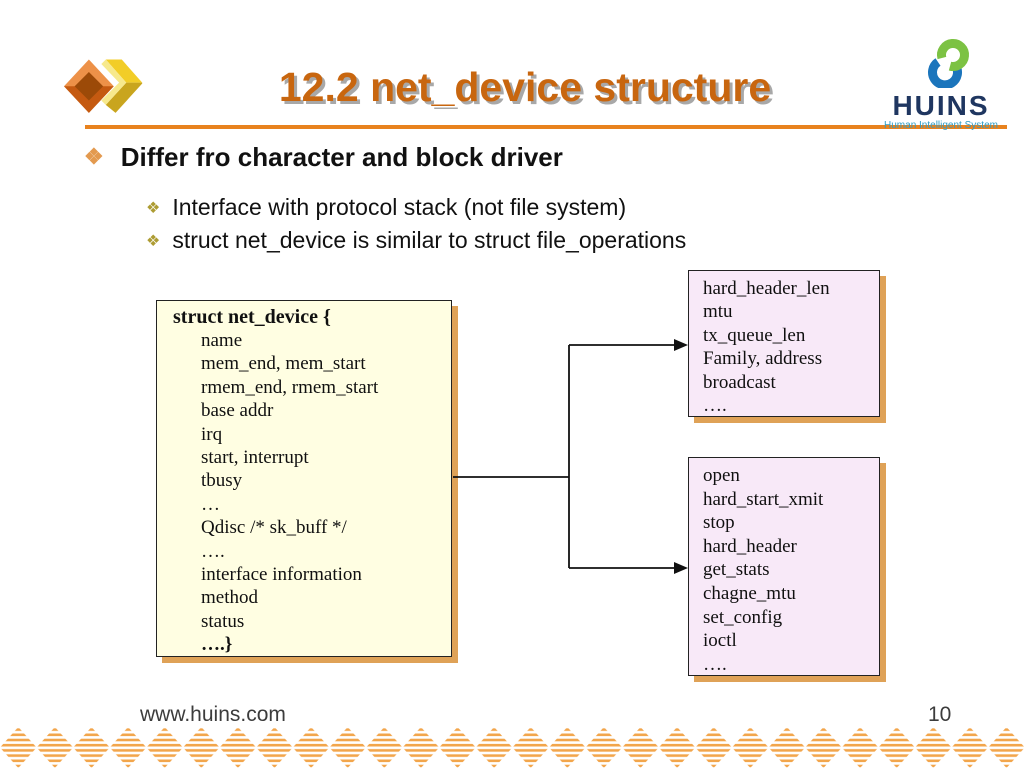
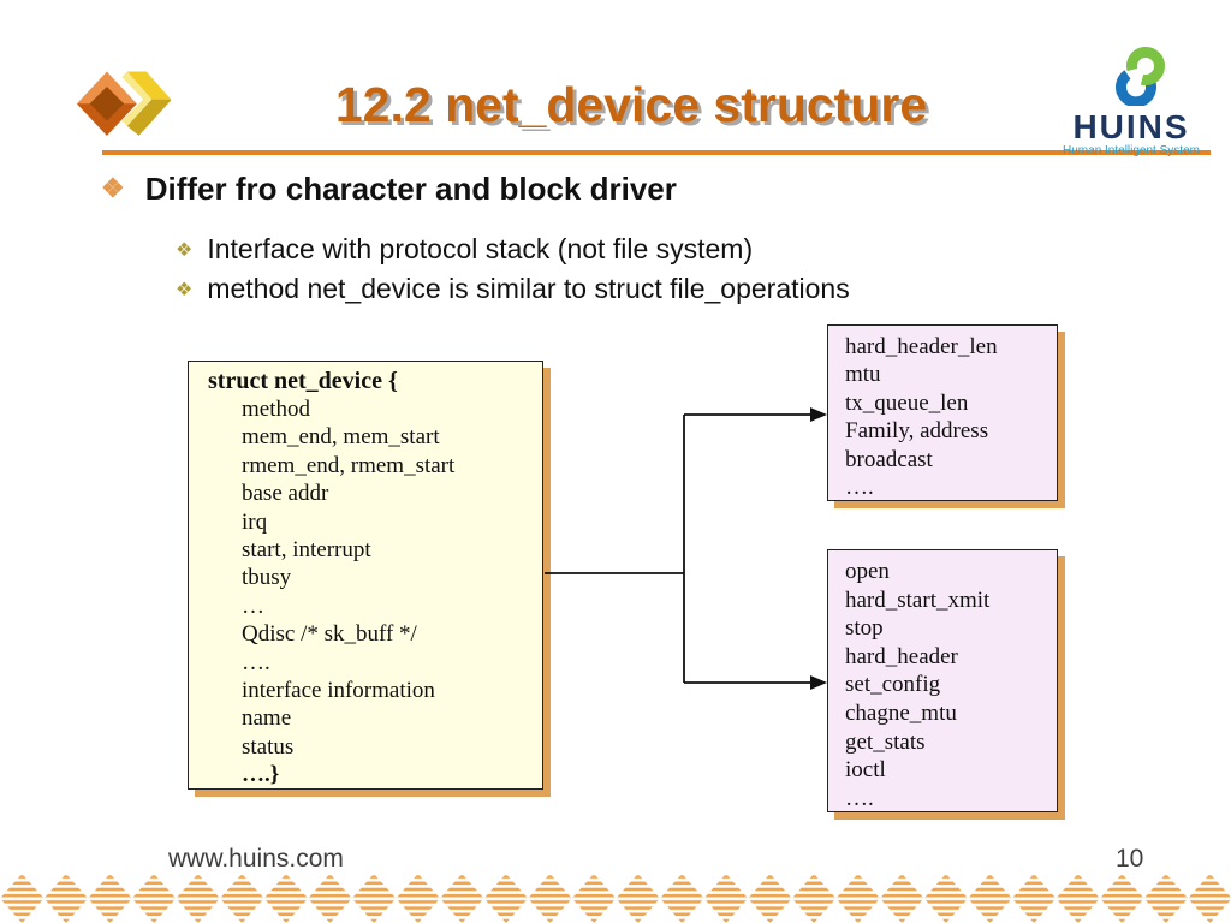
  12.2 net_device structure
  HUINS
  Human Intelligent System
  ❖ Differ fro character and block driver
  ❖ Interface with protocol stack (not file system)
- ❖ struct net_device is similar to struct file_operations
+ ❖ method net_device is similar to struct file_operations
  struct net_device {
- name
+ method
  mem_end, mem_start
  rmem_end, rmem_start
  base addr
  irq
  start, interrupt
  tbusy
  …
  Qdisc /* sk_buff */
  ….
  interface information
- method
+ name
  status
  ….}
  hard_header_len
  mtu
  tx_queue_len
  Family, address
  broadcast
  ….
  open
  hard_start_xmit
  stop
  hard_header
- get_stats
+ set_config
  chagne_mtu
- set_config
+ get_stats
  ioctl
  ….
  www.huins.com
  10
